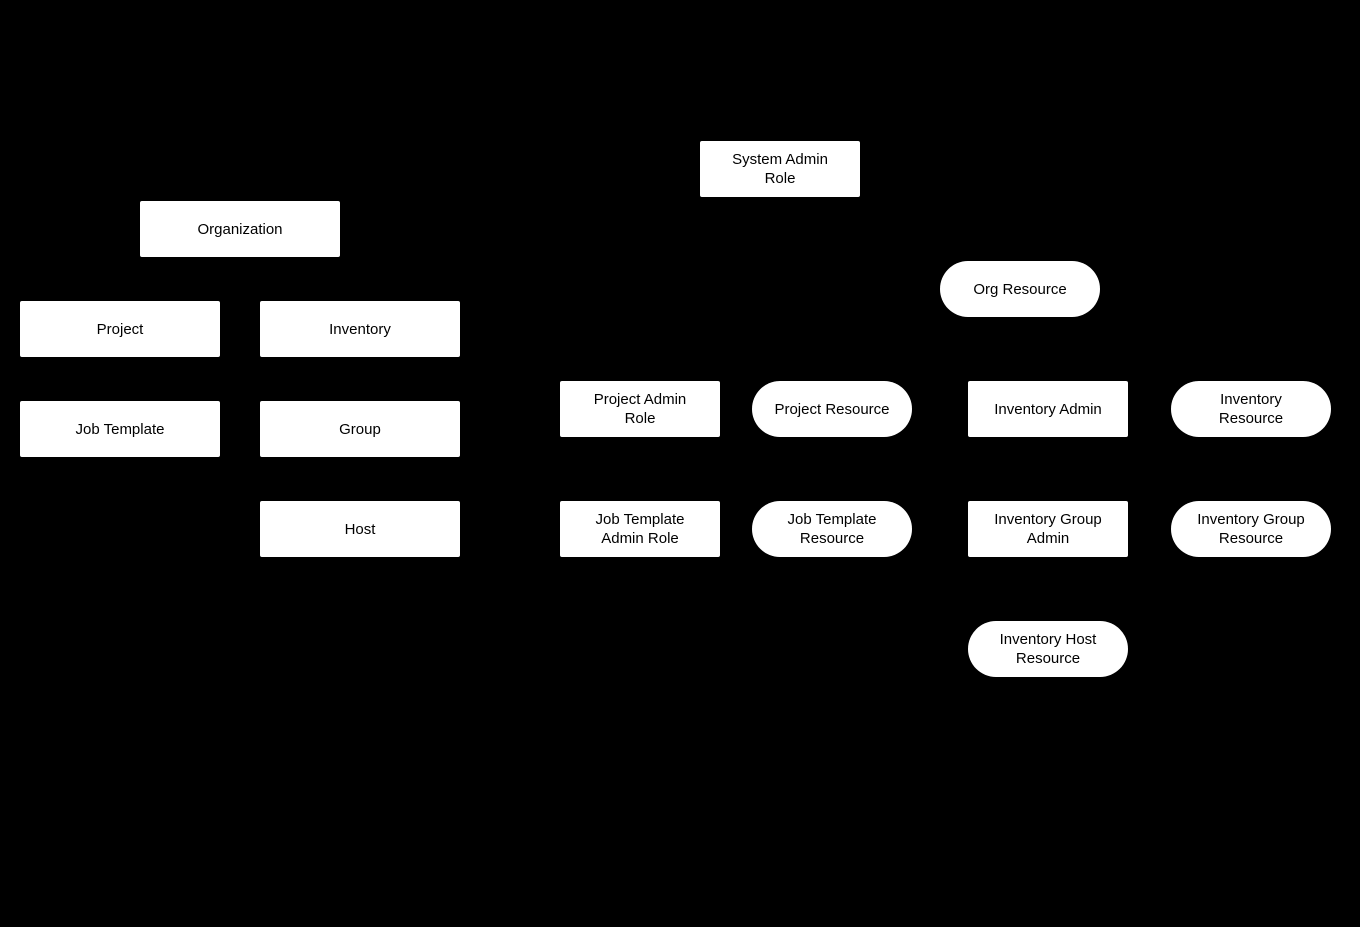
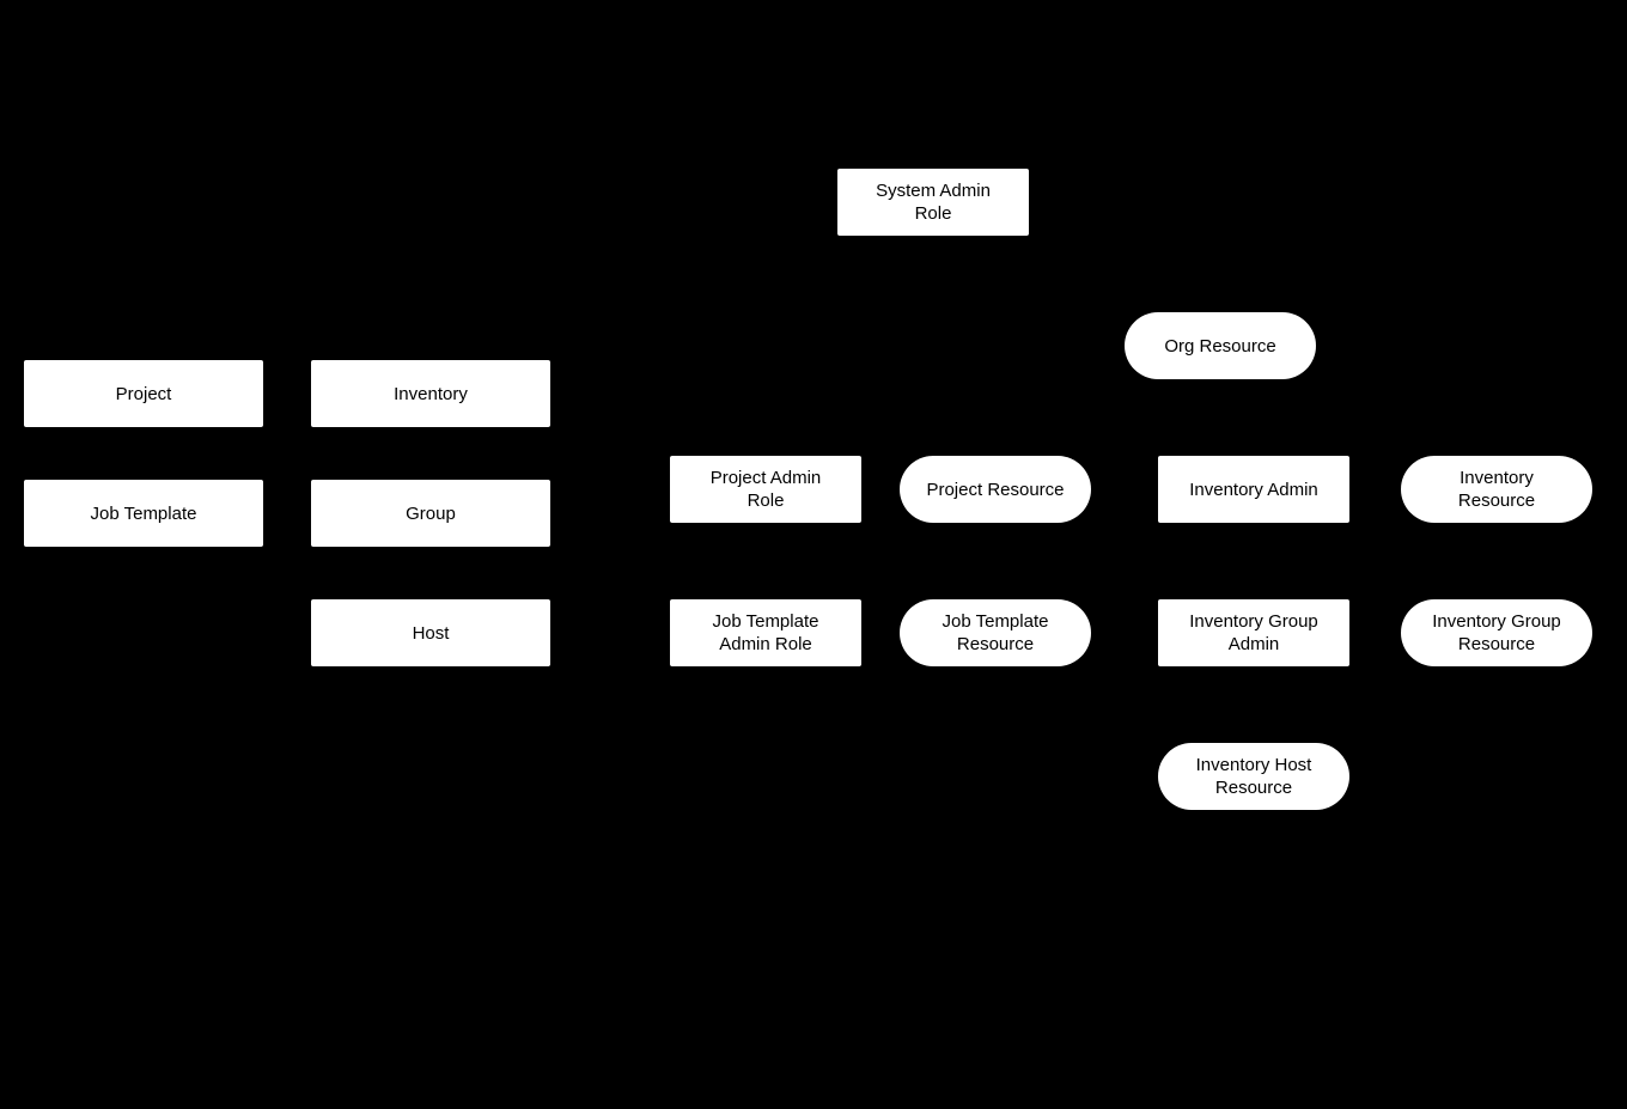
- Organization
  Project
  Inventory
  Job Template
  Group
  Host
  System Admin
  Role
  Org Resource
  Project Admin
  Role
  Project Resource
  Inventory Admin
  Inventory
  Resource
  Job Template
  Admin Role
  Job Template
  Resource
  Inventory Group
  Admin
  Inventory Group
  Resource
  Inventory Host
  Resource
